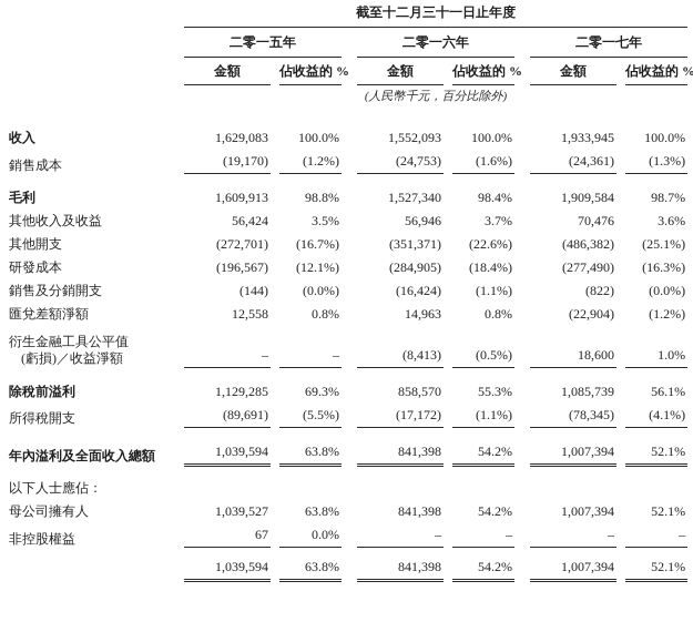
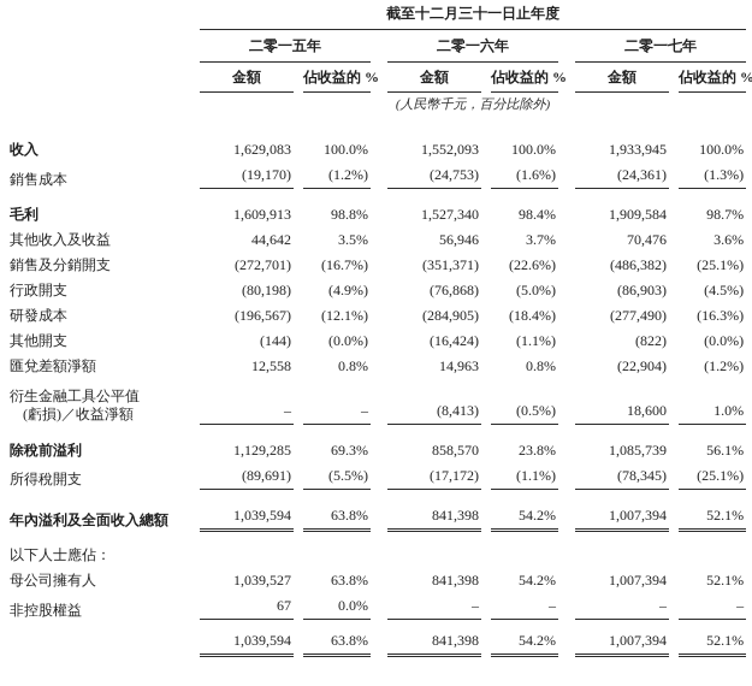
  	截至十二月三十一日止年度
  	二零一五年		二零一六年		二零一七年
  	金額		佔收益的 %		金額		佔收益的 %		金額		佔收益的 %
  			(人民幣千元，百分比除外)
  收入	1,629,083		100.0%		1,552,093		100.0%		1,933,945		100.0%
  銷售成本	(19,170)		(1.2%)		(24,753)		(1.6%)		(24,361)		(1.3%)
  毛利	1,609,913		98.8%		1,527,340		98.4%		1,909,584		98.7%
- 其他收入及收益	56,424		3.5%		56,946		3.7%		70,476		3.6%
+ 其他收入及收益	44,642		3.5%		56,946		3.7%		70,476		3.6%
- 其他開支	(272,701)		(16.7%)		(351,371)		(22.6%)		(486,382)		(25.1%)
+ 銷售及分銷開支	(272,701)		(16.7%)		(351,371)		(22.6%)		(486,382)		(25.1%)
+ 行政開支	(80,198)		(4.9%)		(76,868)		(5.0%)		(86,903)		(4.5%)
  研發成本	(196,567)		(12.1%)		(284,905)		(18.4%)		(277,490)		(16.3%)
- 銷售及分銷開支	(144)		(0.0%)		(16,424)		(1.1%)		(822)		(0.0%)
+ 其他開支	(144)		(0.0%)		(16,424)		(1.1%)		(822)		(0.0%)
  匯兌差額淨額	12,558		0.8%		14,963		0.8%		(22,904)		(1.2%)
  衍生金融工具公平值(虧損)／收益淨額	–		–		(8,413)		(0.5%)		18,600		1.0%
- 除稅前溢利	1,129,285		69.3%		858,570		55.3%		1,085,739		56.1%
+ 除稅前溢利	1,129,285		69.3%		858,570		23.8%		1,085,739		56.1%
- 所得稅開支	(89,691)		(5.5%)		(17,172)		(1.1%)		(78,345)		(4.1%)
+ 所得稅開支	(89,691)		(5.5%)		(17,172)		(1.1%)		(78,345)		(25.1%)
  年內溢利及全面收入總額	1,039,594		63.8%		841,398		54.2%		1,007,394		52.1%
  以下人士應佔：
  母公司擁有人	1,039,527		63.8%		841,398		54.2%		1,007,394		52.1%
  非控股權益	67		0.0%		–		–		–		–
  	1,039,594		63.8%		841,398		54.2%		1,007,394		52.1%
